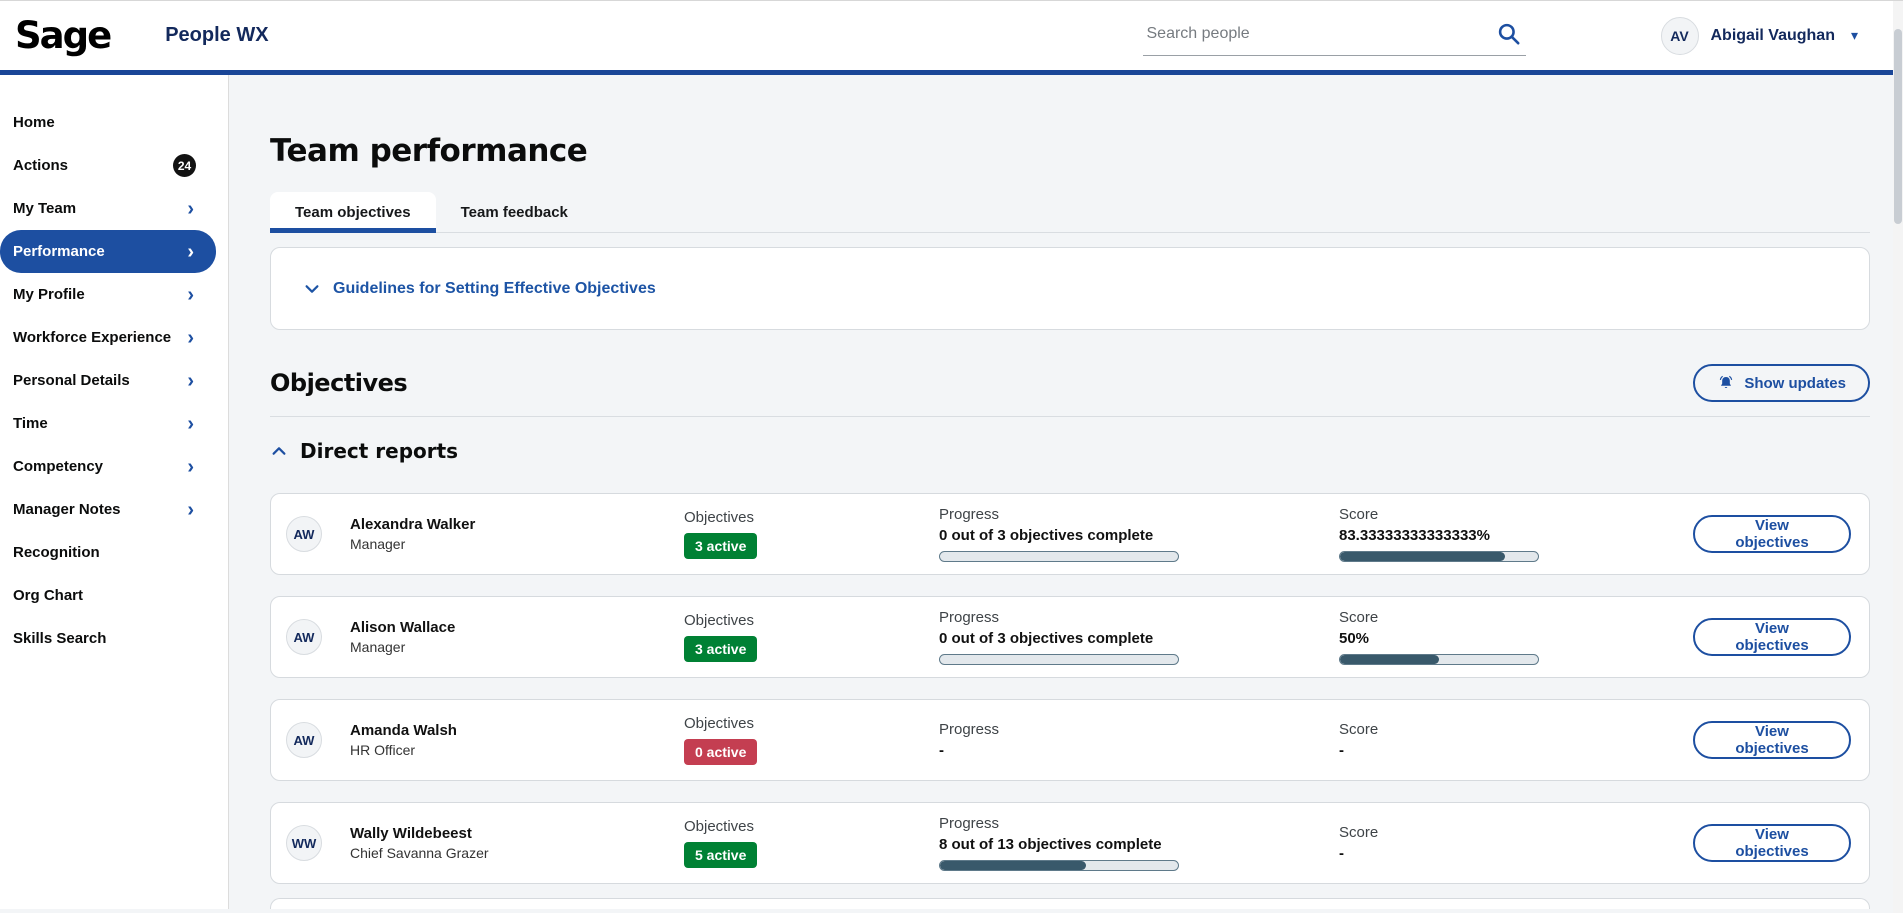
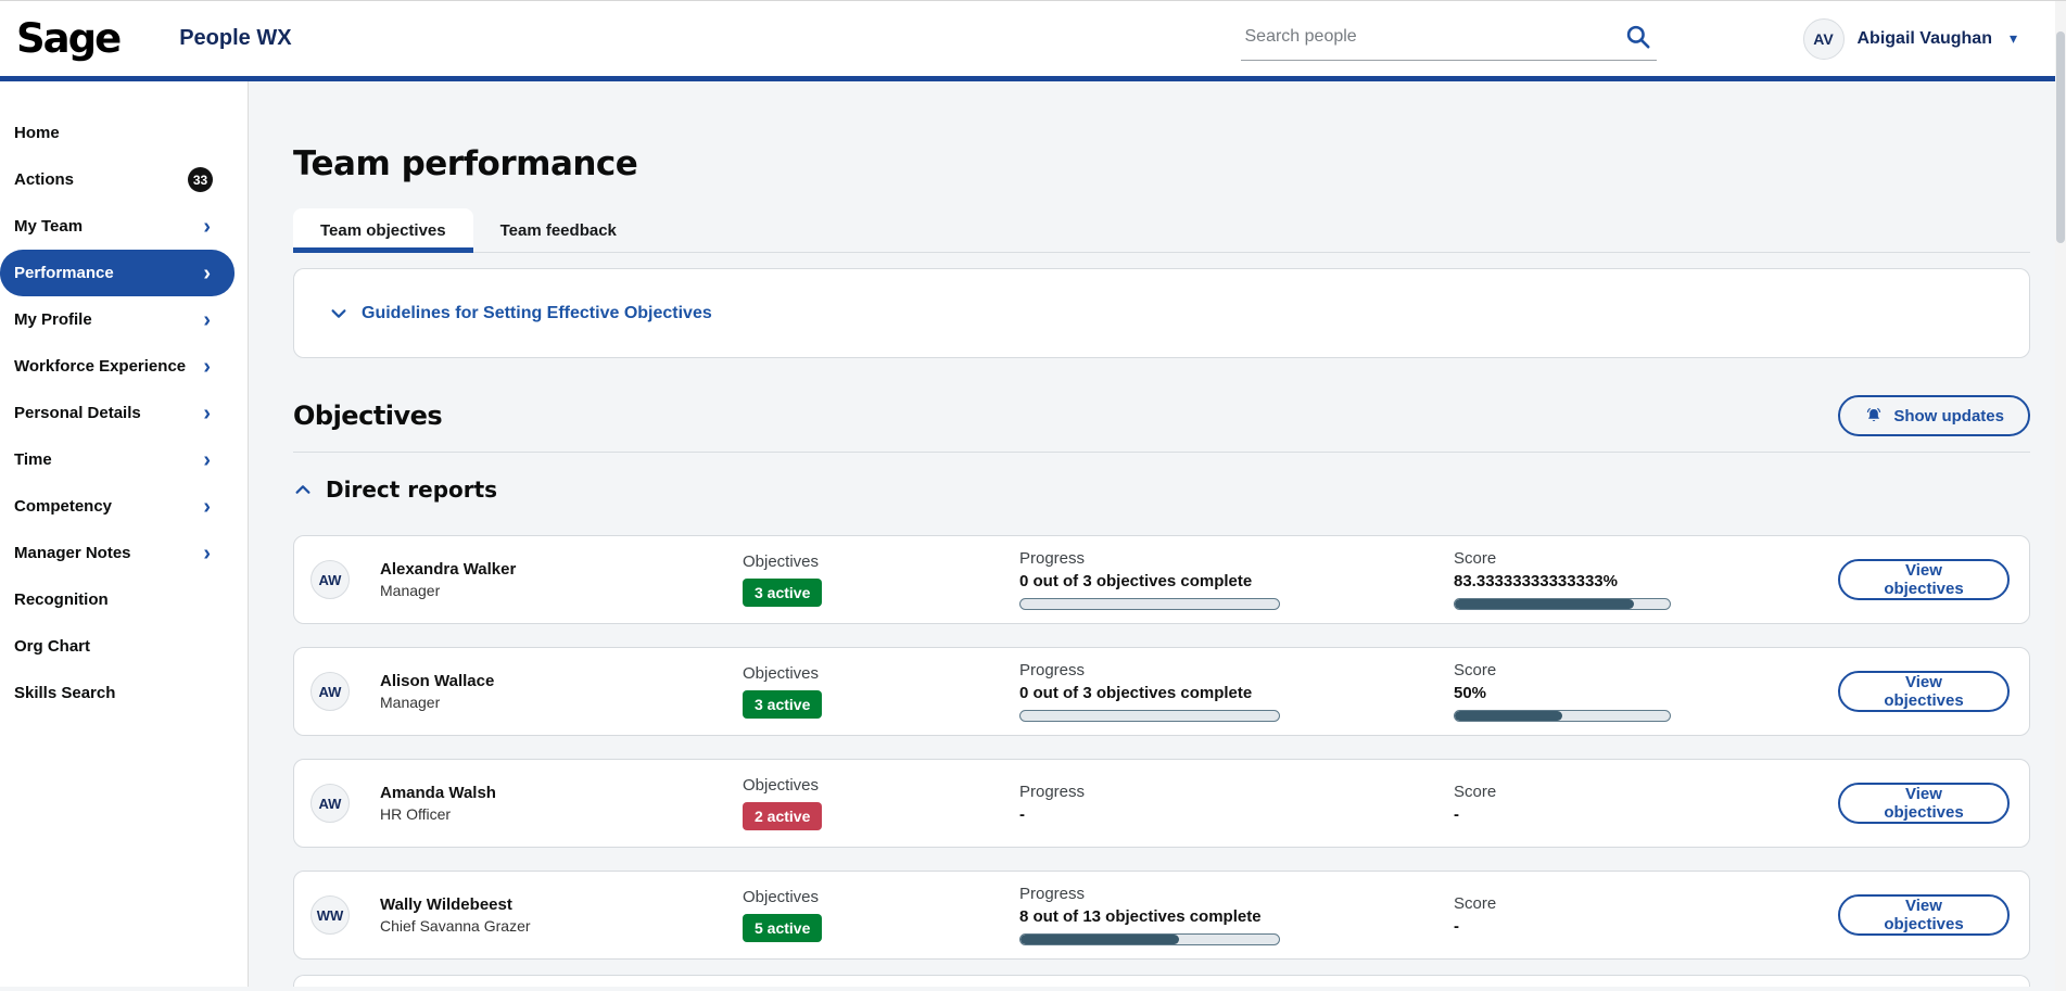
  Sage
  People WX
  Search people
  AV
  Abigail Vaughan
  ▾
  Home
  Actions
- 24
+ 33
  My Team
  ›
  Performance
  ›
  My Profile
  ›
  Workforce Experience
  ›
  Personal Details
  ›
  Time
  ›
  Competency
  ›
  Manager Notes
  ›
  Recognition
  Org Chart
  Skills Search
  Team performance
  Team objectives
  Team feedback
  Guidelines for Setting Effective Objectives
  Objectives
  Show updates
  Direct reports
  AW
  Alexandra Walker
  Manager
  Objectives
  3 active
  Progress
  0 out of 3 objectives complete
  Score
  83.33333333333333%
  View objectives
  AW
  Alison Wallace
  Manager
  Objectives
  3 active
  Progress
  0 out of 3 objectives complete
  Score
  50%
  View objectives
  AW
  Amanda Walsh
  HR Officer
  Objectives
- 0 active
+ 2 active
  Progress
  -
  Score
  -
  View objectives
  WW
  Wally Wildebeest
  Chief Savanna Grazer
  Objectives
  5 active
  Progress
  8 out of 13 objectives complete
  Score
  -
  View objectives
